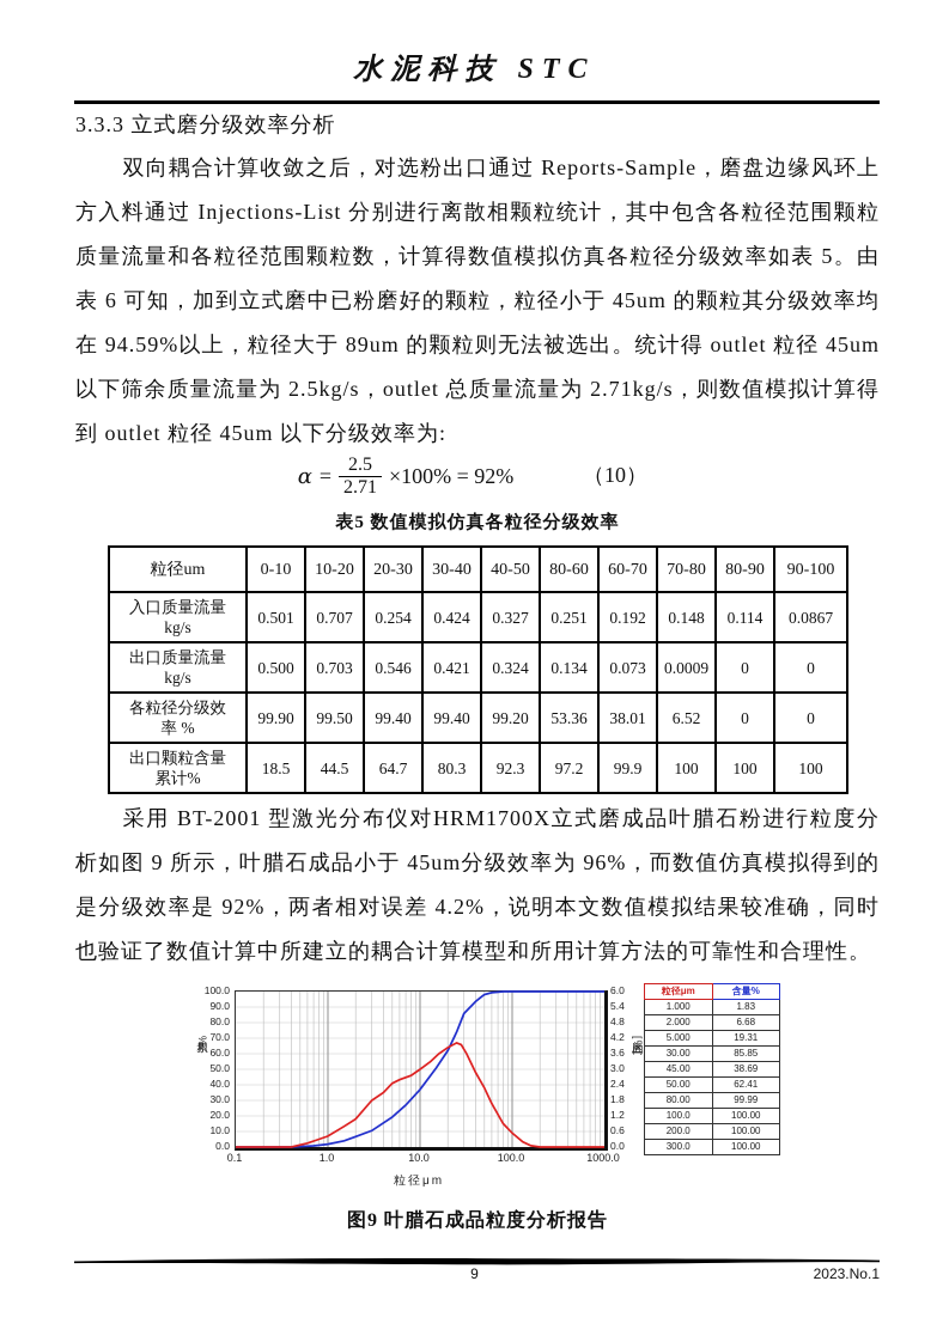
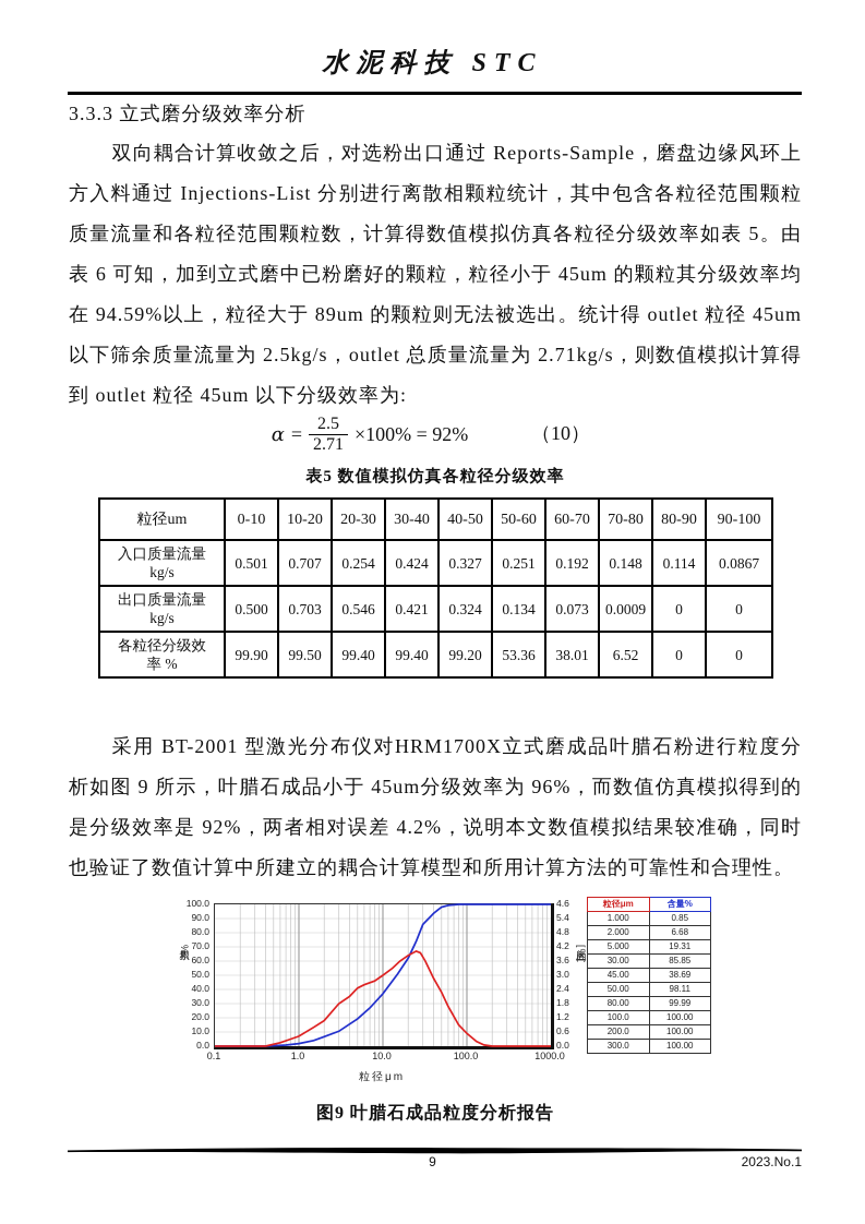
  水泥科技 STC
  3.3.3 立式磨分级效率分析
  双向耦合计算收敛之后，对选粉出口通过 Reports-Sample，磨盘边缘风环上方入料通过 Injections-List 分别进行离散相颗粒统计，其中包含各粒径范围颗粒质量流量和各粒径范围颗粒数，计算得数值模拟仿真各粒径分级效率如表 5。由表 6 可知，加到立式磨中已粉磨好的颗粒，粒径小于 45um 的颗粒其分级效率均在 94.59%以上，粒径大于 89um 的颗粒则无法被选出。统计得 outlet 粒径 45um 以下筛余质量流量为 2.5kg/s，outlet 总质量流量为 2.71kg/s，则数值模拟计算得到 outlet 粒径 45um 以下分级效率为:
  α
  =
  2.5
  2.71
  ×100% = 92%
  （10）
  表5 数值模拟仿真各粒径分级效率
- 粒径um	0-10	10-20	20-30	30-40	40-50	80-60	60-70	70-80	80-90	90-100
+ 粒径um	0-10	10-20	20-30	30-40	40-50	50-60	60-70	70-80	80-90	90-100
  入口质量流量kg/s	0.501	0.707	0.254	0.424	0.327	0.251	0.192	0.148	0.114	0.0867
  出口质量流量kg/s	0.500	0.703	0.546	0.421	0.324	0.134	0.073	0.0009	0	0
  各粒径分级效率 %	99.90	99.50	99.40	99.40	99.20	53.36	38.01	6.52	0	0
- 出口颗粒含量累计%	18.5	44.5	64.7	80.3	92.3	97.2	99.9	100	100	100
  采用 BT-2001 型激光分布仪对HRM1700X立式磨成品叶腊石粉进行粒度分析如图 9 所示，叶腊石成品小于 45um分级效率为 96%，而数值仿真模拟得到的是分级效率是 92%，两者相对误差 4.2%，说明本文数值模拟结果较准确，同时也验证了数值计算中所建立的耦合计算模型和所用计算方法的可靠性和合理性。
  粒径μm
  粒径μm	含量%
- 1.000	1.83
+ 1.000	0.85
  2.000	6.68
  5.000	19.31
  30.00	85.85
  45.00	38.69
- 50.00	62.41
+ 50.00	98.11
  80.00	99.99
  100.0	100.00
  200.0	100.00
  300.0	100.00
  100.0
  90.0
  80.0
  70.0
  60.0
  50.0
  40.0
  30.0
  20.0
  10.0
  0.0
- 6.0
+ 4.6
  5.4
  4.8
  4.2
  3.6
  3.0
  2.4
  1.8
  1.2
  0.6
  0.0
  0.1
  1.0
  10.0
  100.0
  1000.0
  图9 叶腊石成品粒度分析报告
  9
  2023.No.1
